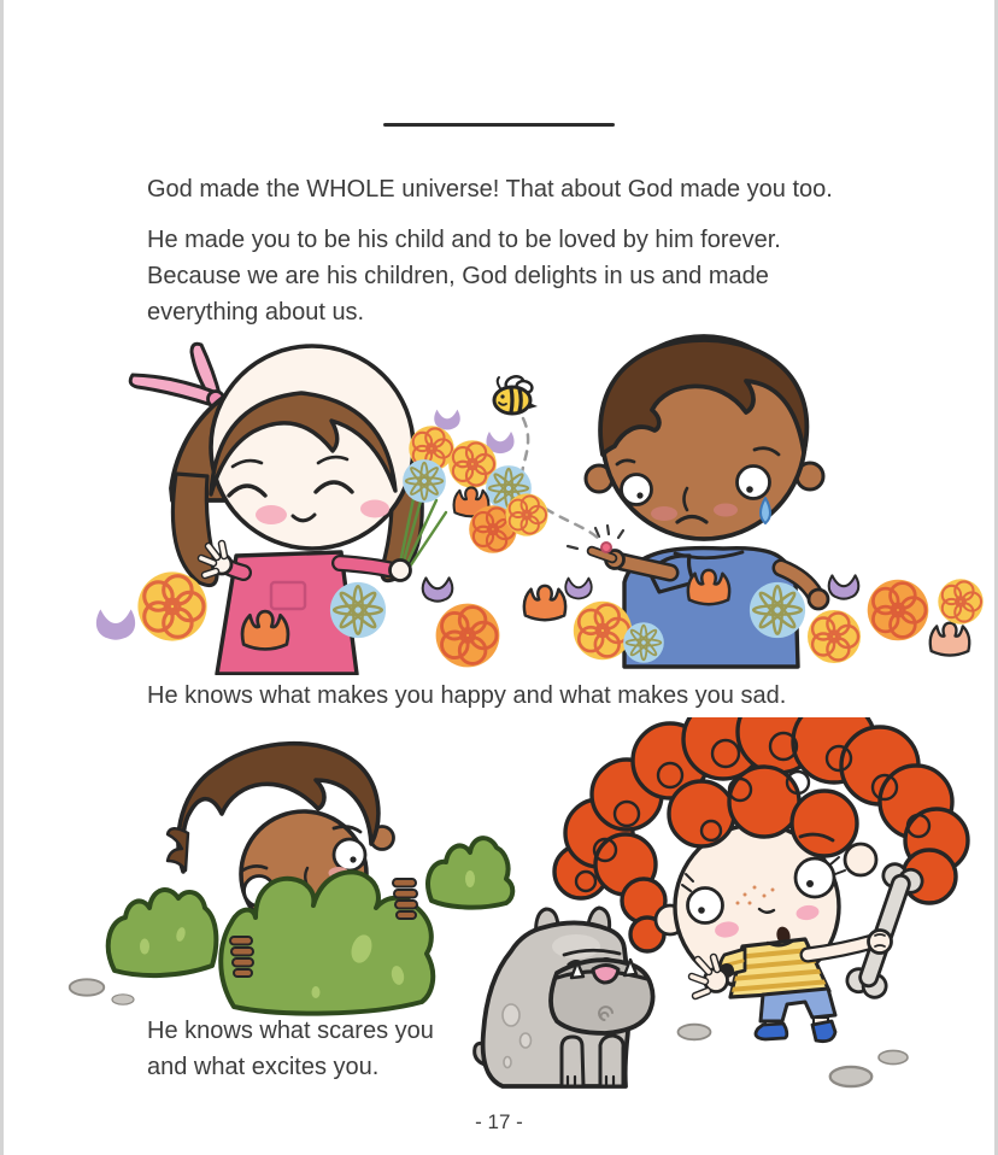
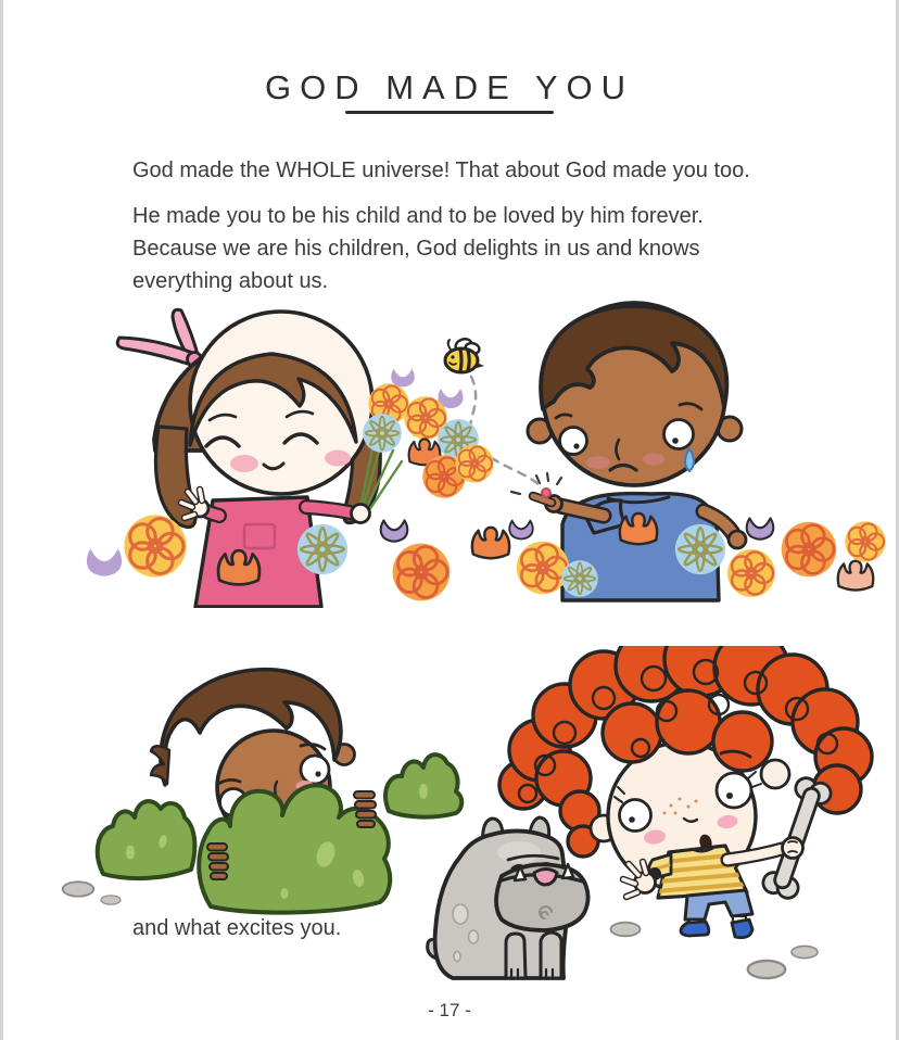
+ GOD MADE YOU
  God made the WHOLE universe! That about God made you too.
- He made you to be his child and to be loved by him forever. Because we are his children, God delights in us and made everything about us.
+ He made you to be his child and to be loved by him forever. Because we are his children, God delights in us and knows everything about us.
- He knows what makes you happy and what makes you sad.
- He knows what scares you
  and what excites you.
  - 17 -
